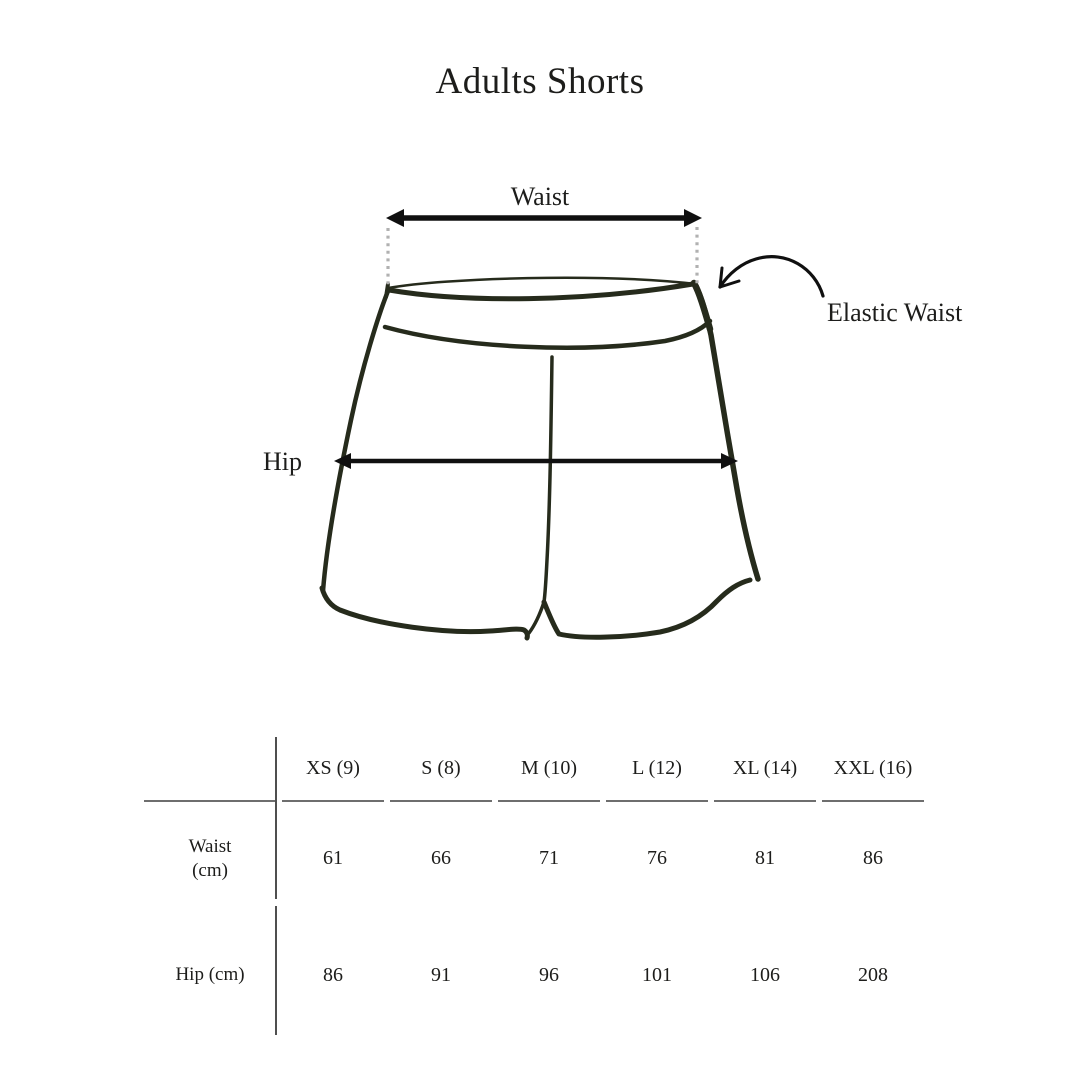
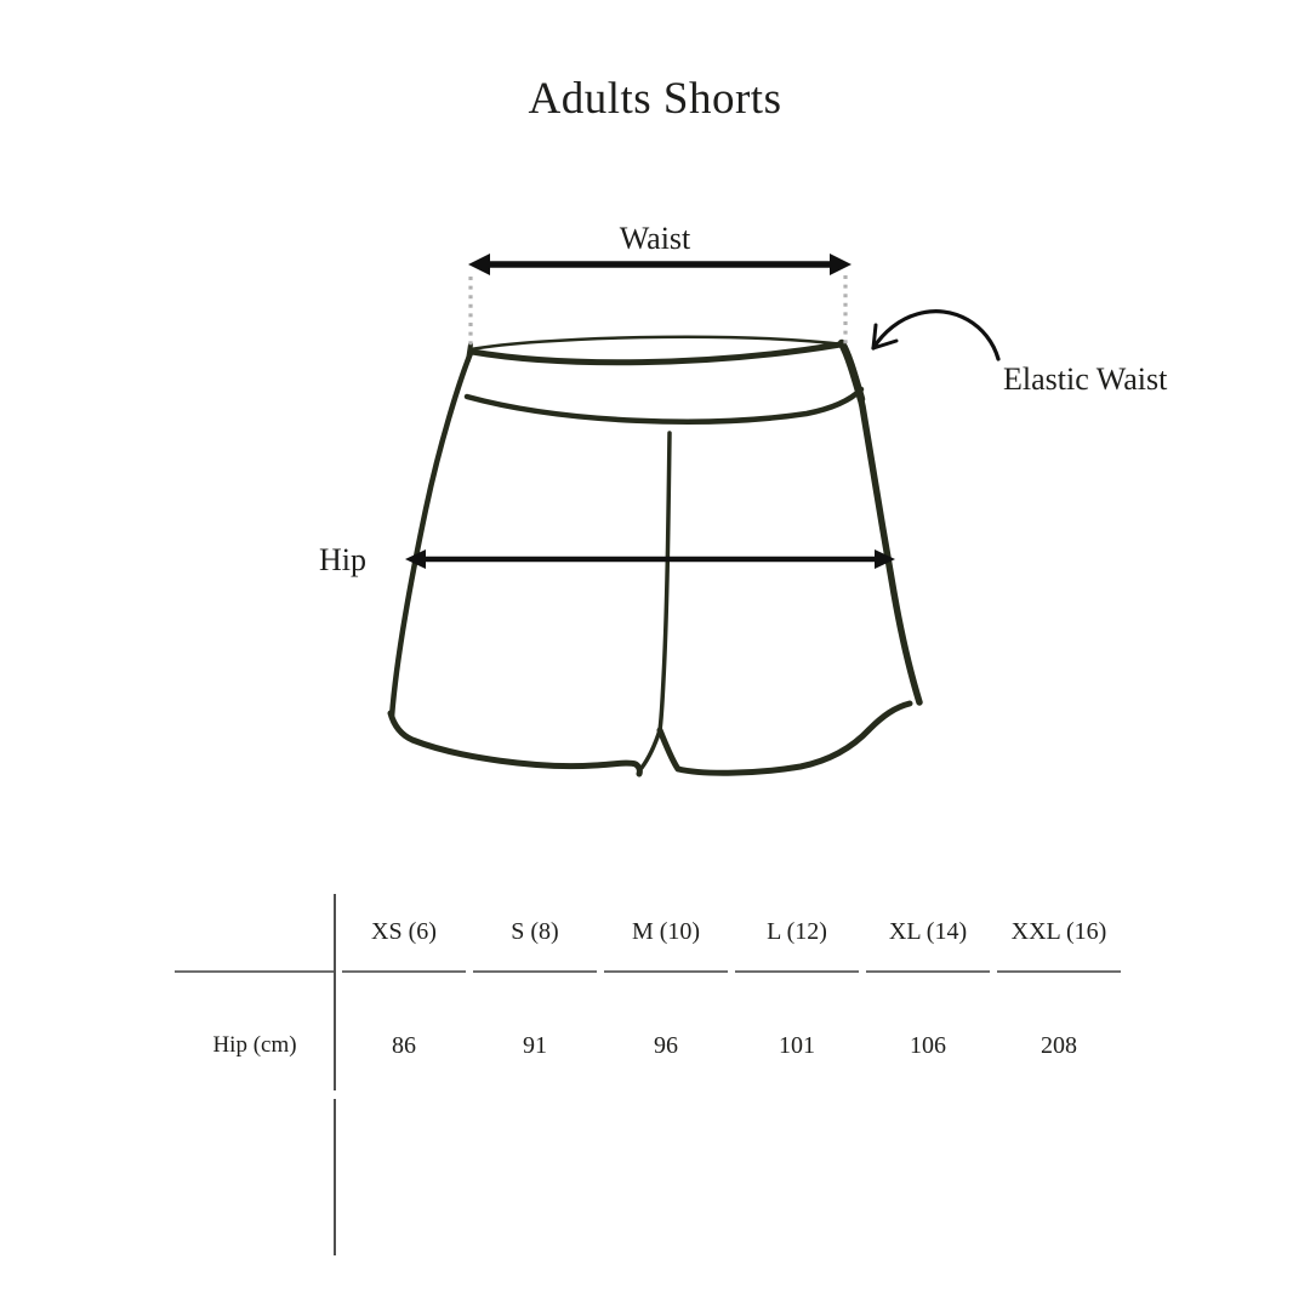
  Adults Shorts
  Waist
  Hip
  Elastic Waist
- 	XS (9)	S (8)	M (10)	L (12)	XL (14)	XXL (16)
+ 	XS (6)	S (8)	M (10)	L (12)	XL (14)	XXL (16)
- Waist (cm)	61	66	71	76	81	86
  Hip (cm)	86	91	96	101	106	208
